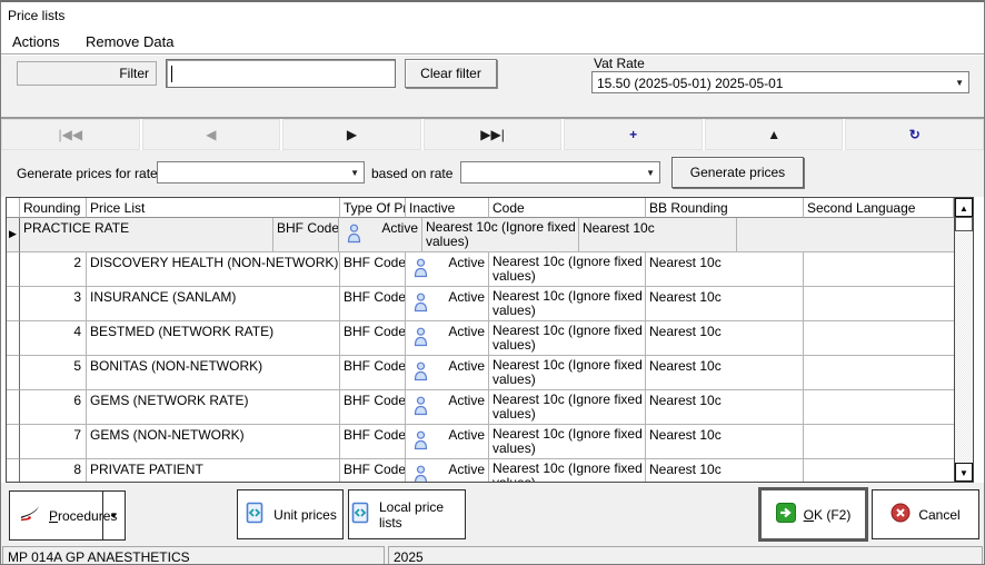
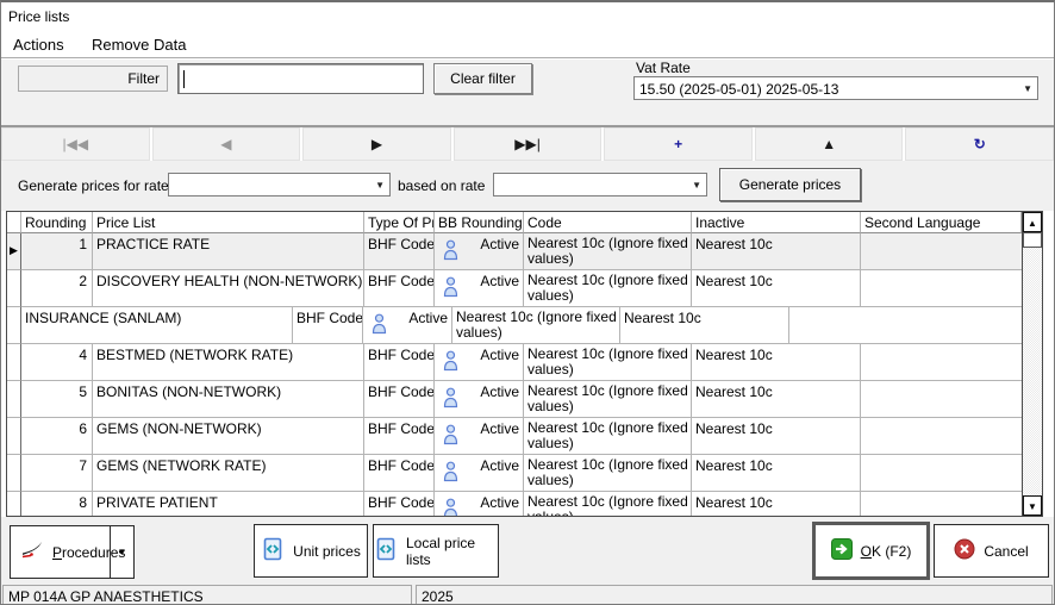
  Price lists
  Actions Remove Data
  Filter
  Clear filter
  Vat Rate
- 15.50 (2025-05-01) 2025-05-01
+ 15.50 (2025-05-01) 2025-05-13
  ▼
  |◀◀
  ◀
  ▶
  ▶▶|
  +
  ▲
  ↻
  Generate prices for rate
  ▼
  based on rate
  ▼
  Generate prices
  Rounding
  Price List
  Type Of Pr
- Inactive
+ BB Rounding
  Code
- BB Rounding
+ Inactive
  Second Language
  ▶
+ 1
  PRACTICE RATE
  BHF Code
  Active
  Nearest 10c (Ignore fixed values)
  Nearest 10c
  2
  DISCOVERY HEALTH (NON-NETWORK)
  BHF Code
  Active
  Nearest 10c (Ignore fixed values)
  Nearest 10c
- 3
  INSURANCE (SANLAM)
  BHF Code
  Active
  Nearest 10c (Ignore fixed values)
  Nearest 10c
  4
  BESTMED (NETWORK RATE)
  BHF Code
  Active
  Nearest 10c (Ignore fixed values)
  Nearest 10c
  5
  BONITAS (NON-NETWORK)
  BHF Code
  Active
  Nearest 10c (Ignore fixed values)
  Nearest 10c
  6
- GEMS (NETWORK RATE)
+ GEMS (NON-NETWORK)
  BHF Code
  Active
  Nearest 10c (Ignore fixed values)
  Nearest 10c
  7
- GEMS (NON-NETWORK)
+ GEMS (NETWORK RATE)
  BHF Code
  Active
  Nearest 10c (Ignore fixed values)
  Nearest 10c
  8
  PRIVATE PATIENT
  BHF Code
  Active
  Nearest 10c (Ignore fixed
  Nearest 10c
  ▲
  ▼
  Procedures
  ▼
  Unit prices
  Local price lists
  OK (F2)
  Cancel
  MP 014A GP ANAESTHETICS
  2025
